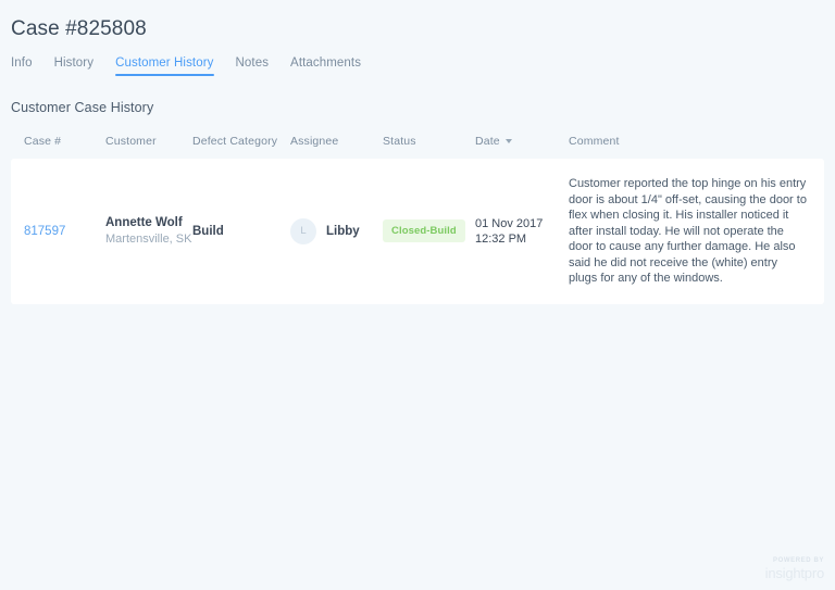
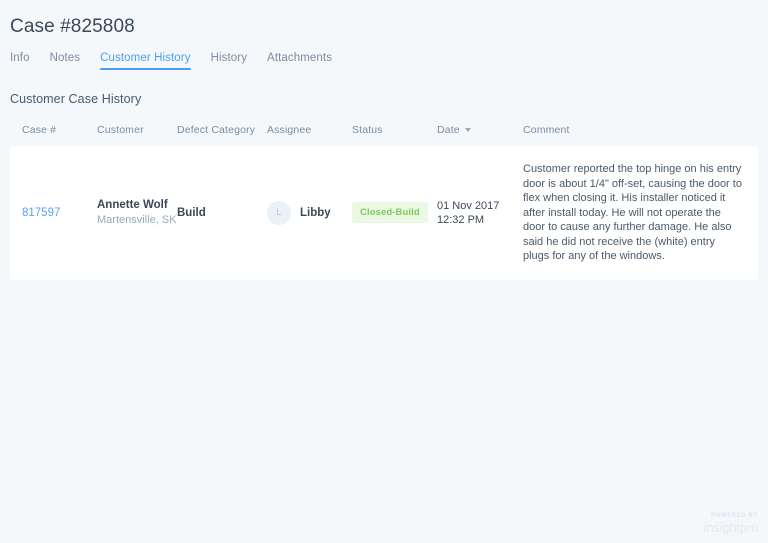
  Case #825808
  Info
- History
+ Notes
  Customer History
- Notes
+ History
  Attachments
  Customer Case History
  Case #	Customer	Defect Category	Assignee	Status	Date	Comment
  817597	Annette Wolf Martensville, SK	Build	L Libby	Closed-Build	01 Nov 2017 12:32 PM	Customer reported the top hinge on his entry door is about 1/4" off-set, causing the door to flex when closing it. His installer noticed it after install today. He will not operate the door to cause any further damage. He also said he did not receive the (white) entry plugs for any of the windows.
